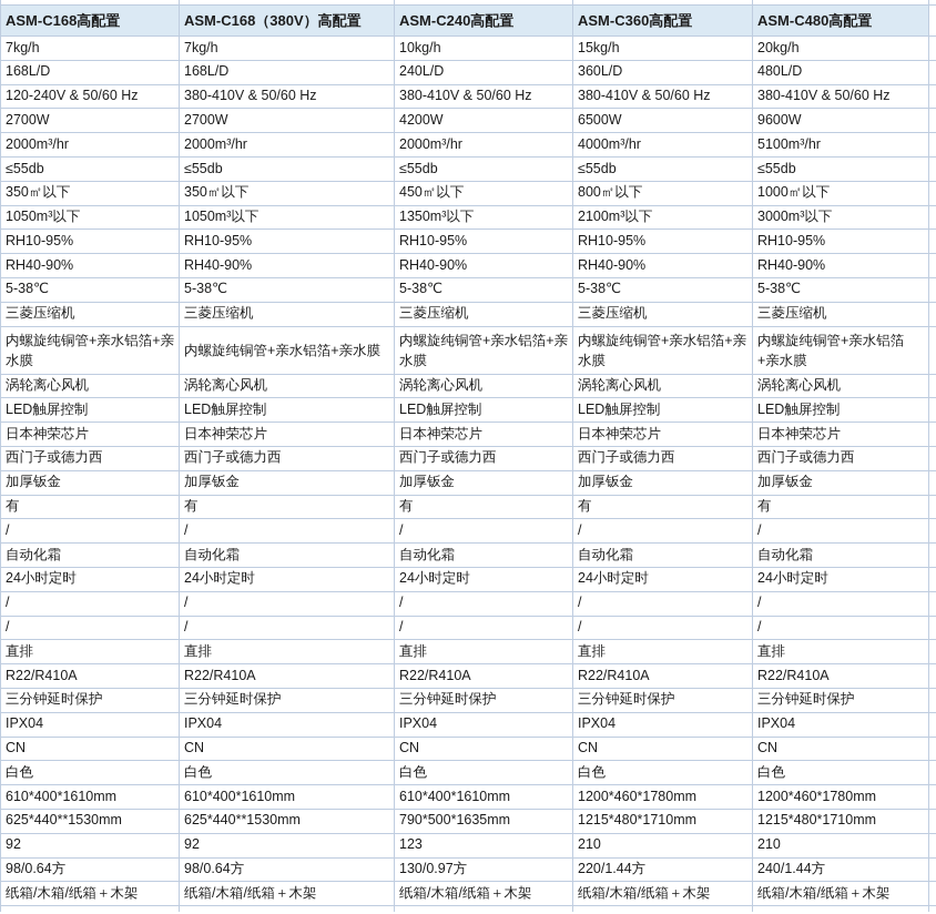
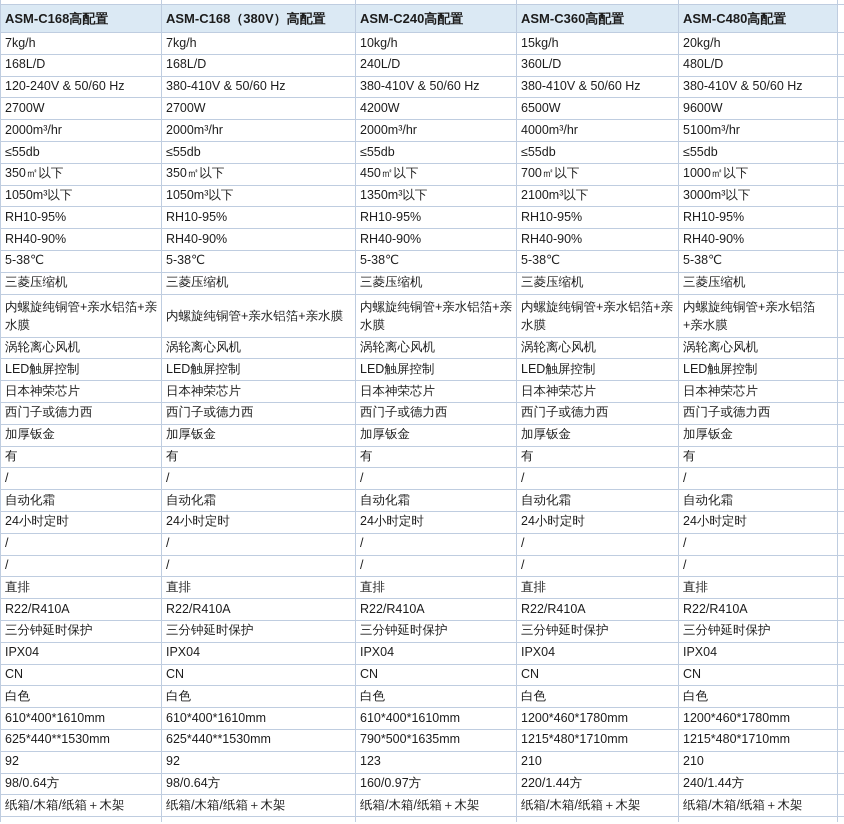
  ASM-C168高配置	ASM-C168（380V）高配置	ASM-C240高配置	ASM-C360高配置	ASM-C480高配置
  7kg/h	7kg/h	10kg/h	15kg/h	20kg/h
  168L/D	168L/D	240L/D	360L/D	480L/D
  120-240V & 50/60 Hz	380-410V & 50/60 Hz	380-410V & 50/60 Hz	380-410V & 50/60 Hz	380-410V & 50/60 Hz
  2700W	2700W	4200W	6500W	9600W
  2000m³/hr	2000m³/hr	2000m³/hr	4000m³/hr	5100m³/hr
  ≤55db	≤55db	≤55db	≤55db	≤55db
- 350㎡以下	350㎡以下	450㎡以下	800㎡以下	1000㎡以下
+ 350㎡以下	350㎡以下	450㎡以下	700㎡以下	1000㎡以下
  1050m³以下	1050m³以下	1350m³以下	2100m³以下	3000m³以下
  RH10-95%	RH10-95%	RH10-95%	RH10-95%	RH10-95%
  RH40-90%	RH40-90%	RH40-90%	RH40-90%	RH40-90%
  5-38℃	5-38℃	5-38℃	5-38℃	5-38℃
  三菱压缩机	三菱压缩机	三菱压缩机	三菱压缩机	三菱压缩机
  内螺旋纯铜管+亲水铝箔+亲水膜	内螺旋纯铜管+亲水铝箔+亲水膜	内螺旋纯铜管+亲水铝箔+亲水膜	内螺旋纯铜管+亲水铝箔+亲水膜	内螺旋纯铜管+亲水铝箔+亲水膜
  涡轮离心风机	涡轮离心风机	涡轮离心风机	涡轮离心风机	涡轮离心风机
  LED触屏控制	LED触屏控制	LED触屏控制	LED触屏控制	LED触屏控制
  日本神荣芯片	日本神荣芯片	日本神荣芯片	日本神荣芯片	日本神荣芯片
  西门子或德力西	西门子或德力西	西门子或德力西	西门子或德力西	西门子或德力西
  加厚钣金	加厚钣金	加厚钣金	加厚钣金	加厚钣金
  有	有	有	有	有
  /	/	/	/	/
  自动化霜	自动化霜	自动化霜	自动化霜	自动化霜
  24小时定时	24小时定时	24小时定时	24小时定时	24小时定时
  /	/	/	/	/
  /	/	/	/	/
  直排	直排	直排	直排	直排
  R22/R410A	R22/R410A	R22/R410A	R22/R410A	R22/R410A
  三分钟延时保护	三分钟延时保护	三分钟延时保护	三分钟延时保护	三分钟延时保护
  IPX04	IPX04	IPX04	IPX04	IPX04
  CN	CN	CN	CN	CN
  白色	白色	白色	白色	白色
  610*400*1610mm	610*400*1610mm	610*400*1610mm	1200*460*1780mm	1200*460*1780mm
  625*440**1530mm	625*440**1530mm	790*500*1635mm	1215*480*1710mm	1215*480*1710mm
  92	92	123	210	210
- 98/0.64方	98/0.64方	130/0.97方	220/1.44方	240/1.44方
+ 98/0.64方	98/0.64方	160/0.97方	220/1.44方	240/1.44方
  纸箱/木箱/纸箱＋木架	纸箱/木箱/纸箱＋木架	纸箱/木箱/纸箱＋木架	纸箱/木箱/纸箱＋木架	纸箱/木箱/纸箱＋木架
